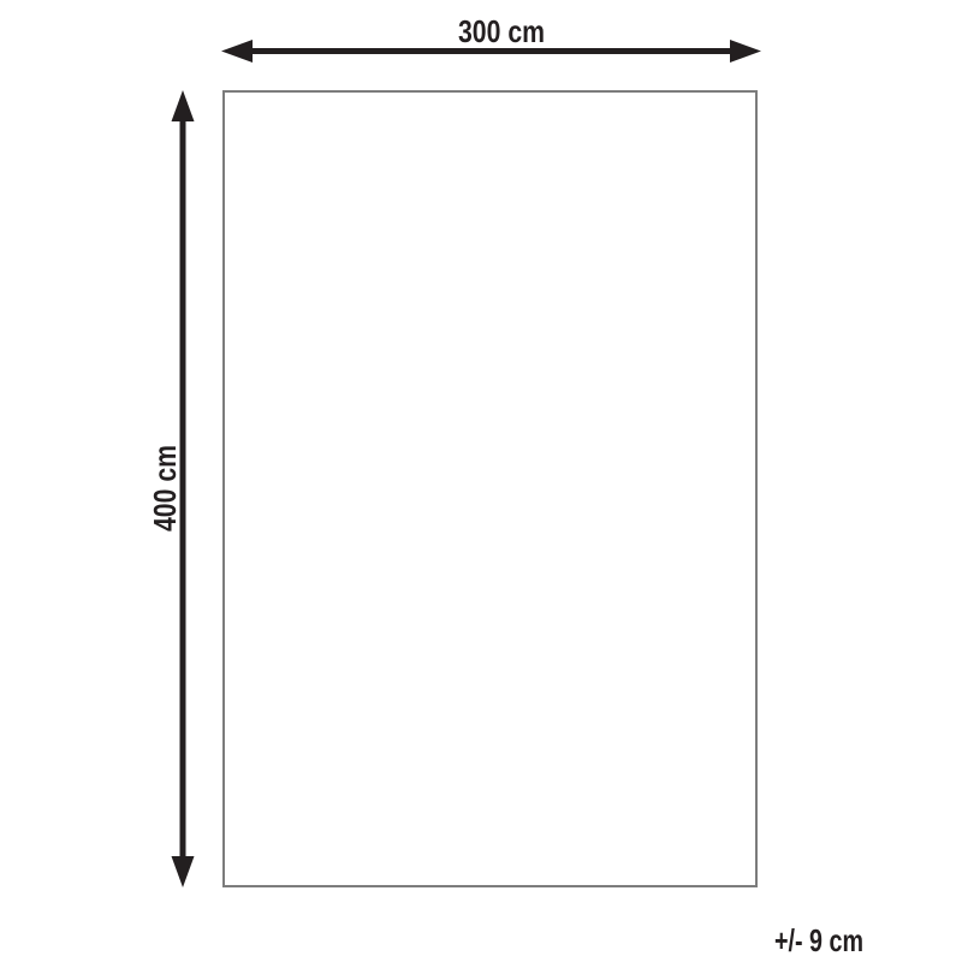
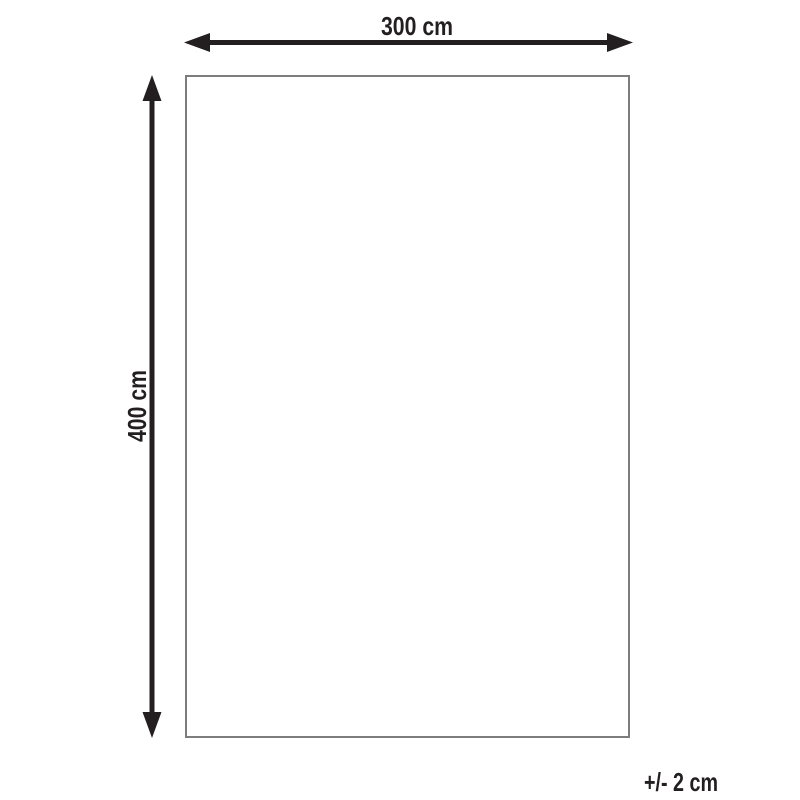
  300 cm
- +/- 9 cm
+ +/- 2 cm
